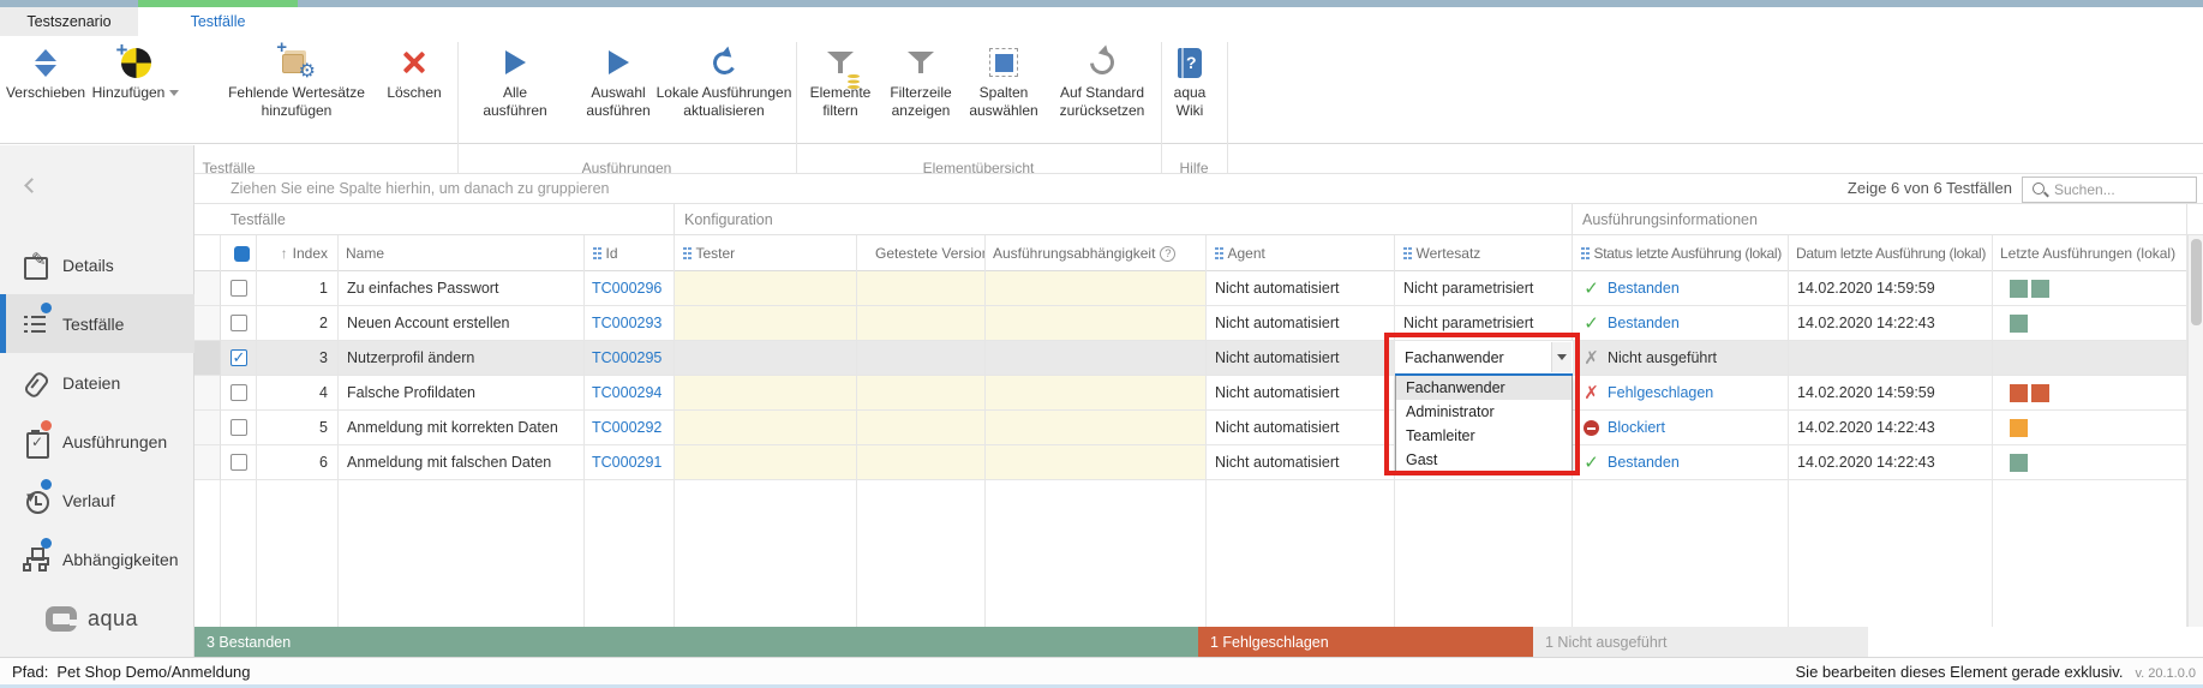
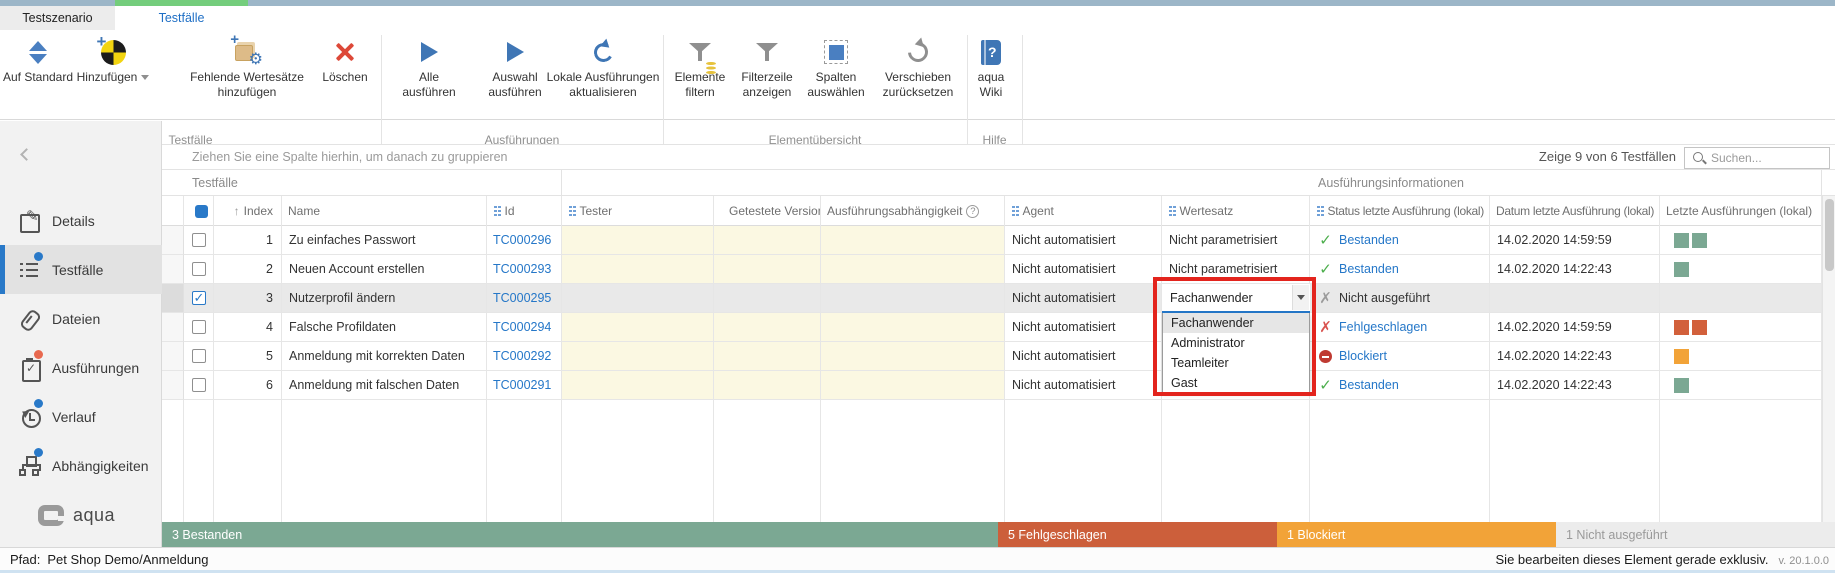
  Testszenario
  Testfälle
- Verschieben
+ Auf Standard
  Hinzufügen
  Fehlende Wertesätze
  hinzufügen
  Löschen
  Alle
  ausführen
  Auswahl
  ausführen
  Lokale Ausführungen
  aktualisieren
  Elemente
  filtern
  Filterzeile
  anzeigen
  Spalten
  auswählen
- Auf Standard
+ Verschieben
  zurücksetzen
  aqua
  Wiki
  Testfälle
  Ausführungen
  Elementübersicht
  Hilfe
  Details
  Testfälle
  Dateien
  Ausführungen
  Verlauf
  Abhängigkeiten
  aqua
  Ziehen Sie eine Spalte hierhin, um danach zu gruppieren
- Zeige 6 von 6 Testfällen
+ Zeige 9 von 6 Testfällen
  Suchen...
  Testfälle
- Konfiguration
  Ausführungsinformationen
  Index
  Name
  Id
  Tester
  Getestete Versio
  Ausführungsabhängigkeit
  Agent
  Wertesatz
  Status letzte Ausführung (lokal)
  Datum letzte Ausführung (lokal)
  Letzte Ausführungen (lokal)
  1
  Zu einfaches Passwort
  TC000296
  Nicht automatisiert
  Nicht parametrisiert
  Bestanden
  14.02.2020 14:59:59
  2
  Neuen Account erstellen
  TC000293
  Nicht automatisiert
  Nicht parametrisiert
  Bestanden
  14.02.2020 14:22:43
  3
  Nutzerprofil ändern
  TC000295
  Nicht automatisiert
  Nicht ausgeführt
  4
  Falsche Profildaten
  TC000294
  Nicht automatisiert
  Fehlgeschlagen
  14.02.2020 14:59:59
  5
  Anmeldung mit korrekten Daten
  TC000292
  Nicht automatisiert
  Blockiert
  14.02.2020 14:22:43
  6
  Anmeldung mit falschen Daten
  TC000291
  Nicht automatisiert
  Bestanden
  14.02.2020 14:22:43
  Fachanwender
  Fachanwender
  Administrator
  Teamleiter
  Gast
  3 Bestanden
- 1 Fehlgeschlagen
+ 5 Fehlgeschlagen
+ 1 Blockiert
  1 Nicht ausgeführt
  Pfad:
  Pet Shop Demo/Anmeldung
  Sie bearbeiten dieses Element gerade exklusiv.
  v. 20.1.0.0
